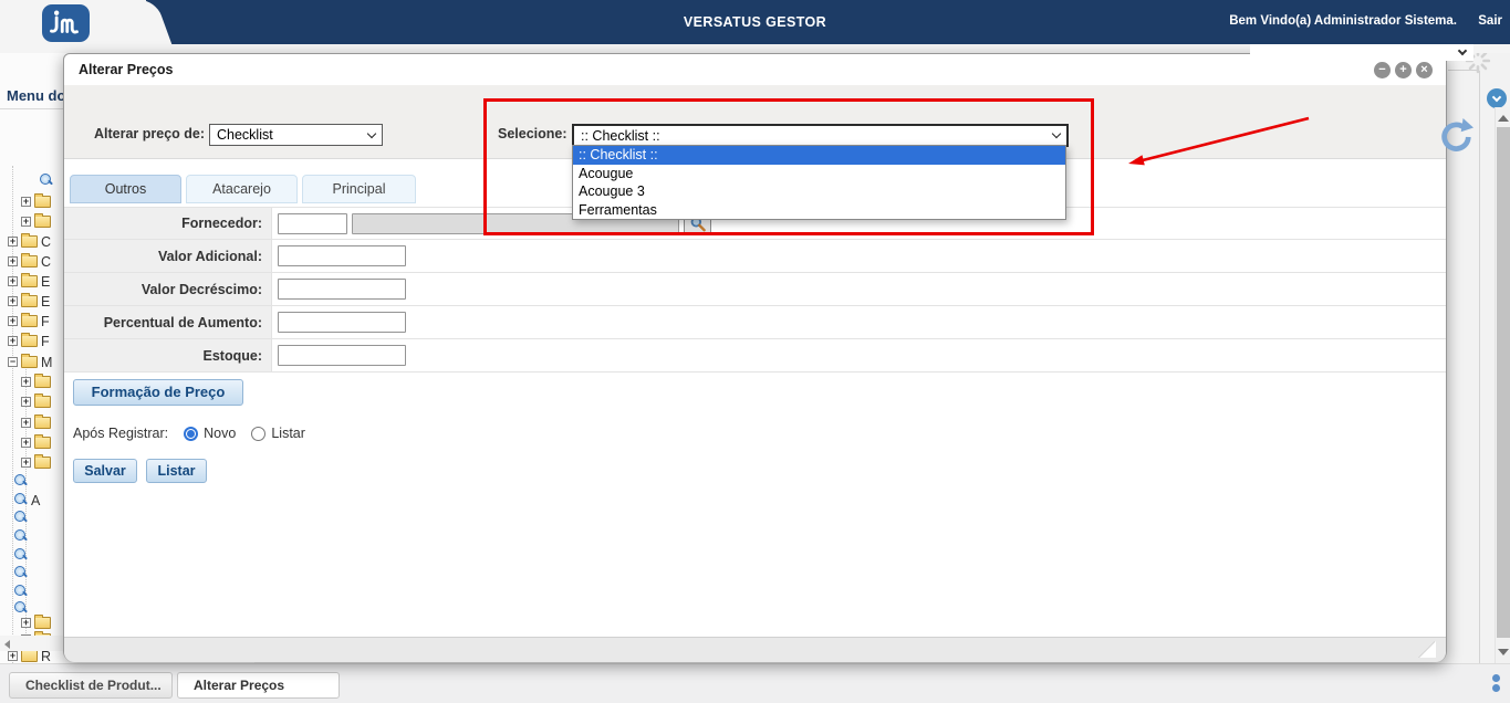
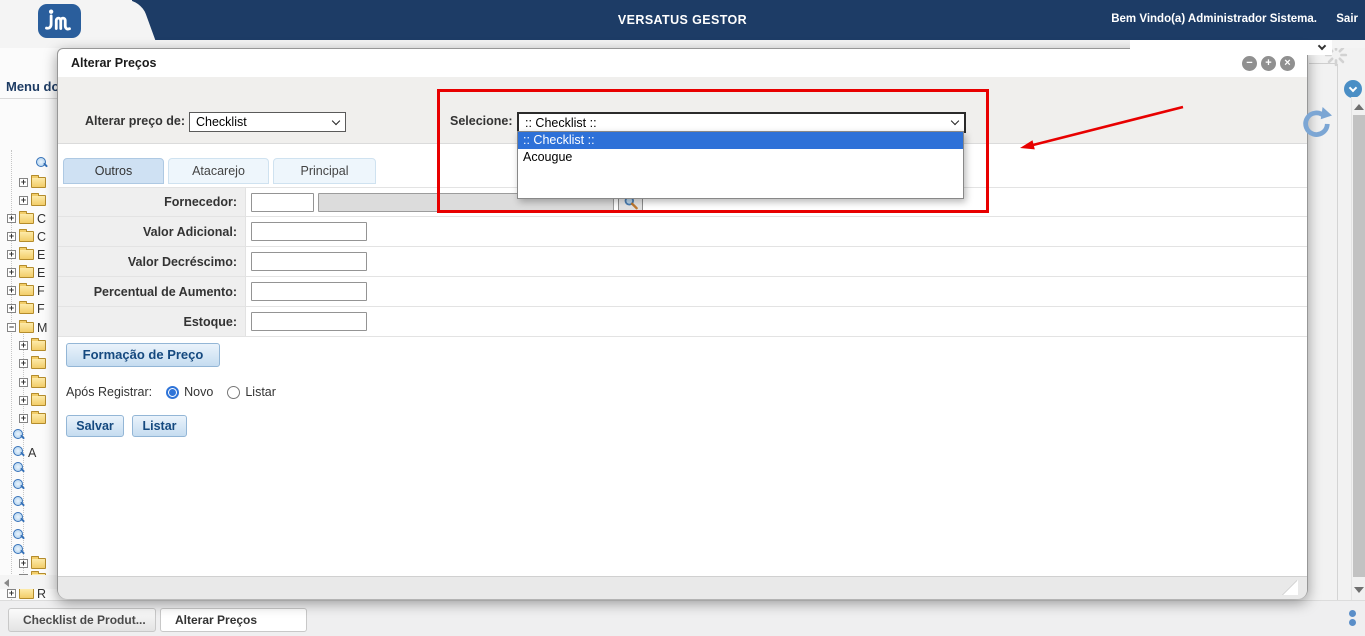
  VERSATUS GESTOR
  Bem Vindo(a) Administrador Sistema.
  Sair
  Menu do
  +
  +
  +
  C
  +
  C
  +
  E
  +
  E
  +
  F
  +
  F
  −
  M
  +
  +
  +
  +
  +
  A
  +
  +
  R
  Alterar Preços
  −
  +
  ×
  Alterar preço de:
  Checklist
  Selecione:
  :: Checklist ::
  :: Checklist ::
  Acougue
- Acougue 3
- Ferramentas
  Outros
  Atacarejo
  Principal
  Fornecedor:
  Valor Adicional:
  Valor Decréscimo:
  Percentual de Aumento:
  Estoque:
  Formação de Preço
  Após Registrar:
  Novo
  Listar
  Salvar
  Listar
  Checklist de Produt...
  Alterar Preços
